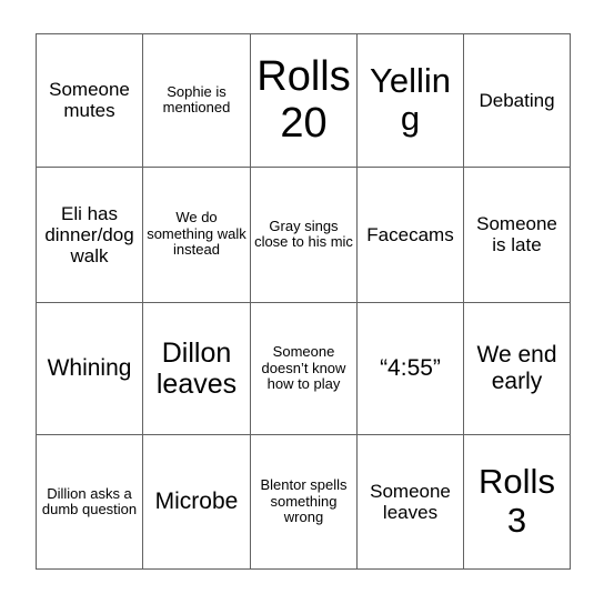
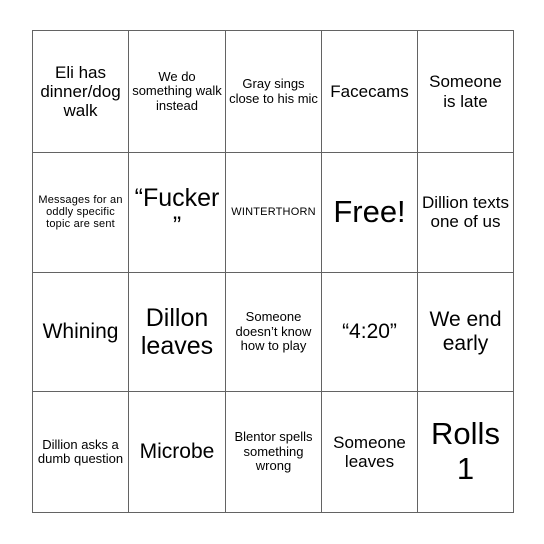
- Someone mutes	Sophie is mentioned	Rolls 20	Yelling	Debating
  Eli has dinner/dog walk	We do something walk instead	Gray sings close to his mic	Facecams	Someone is late
+ Messages for an oddly specific topic are sent	“Fucker”	WINTERTHORN	Free!	Dillion texts one of us
- Whining	Dillon leaves	Someone doesn’t know how to play	“4:55”	We end early
+ Whining	Dillon leaves	Someone doesn’t know how to play	“4:20”	We end early
- Dillion asks a dumb question	Microbe	Blentor spells something wrong	Someone leaves	Rolls 3
+ Dillion asks a dumb question	Microbe	Blentor spells something wrong	Someone leaves	Rolls 1
